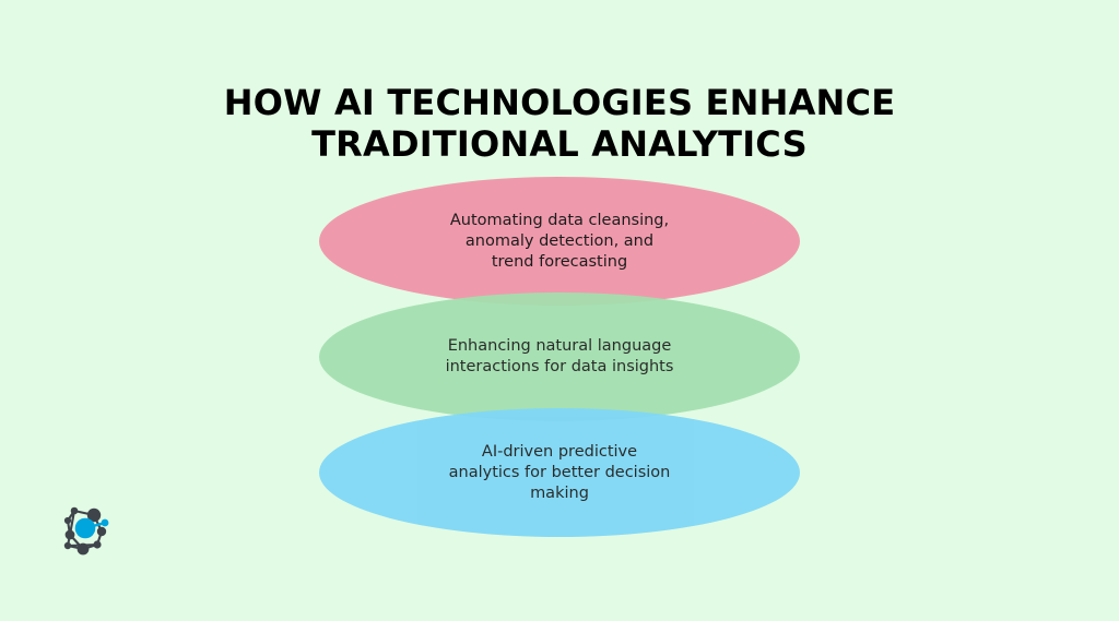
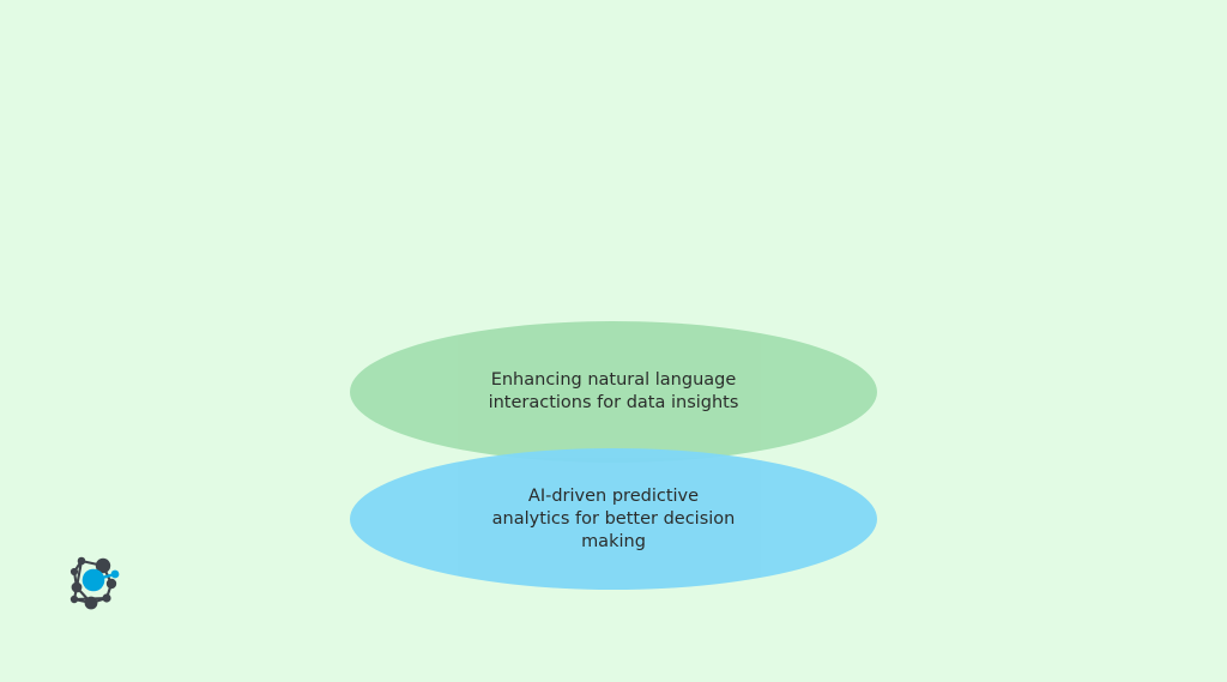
- HOW AI TECHNOLOGIES ENHANCE
- TRADITIONAL ANALYTICS
- Automating data cleansing,
- anomaly detection, and
- trend forecasting
  Enhancing natural language
  interactions for data insights
  AI-driven predictive
  analytics for better decision
  making
